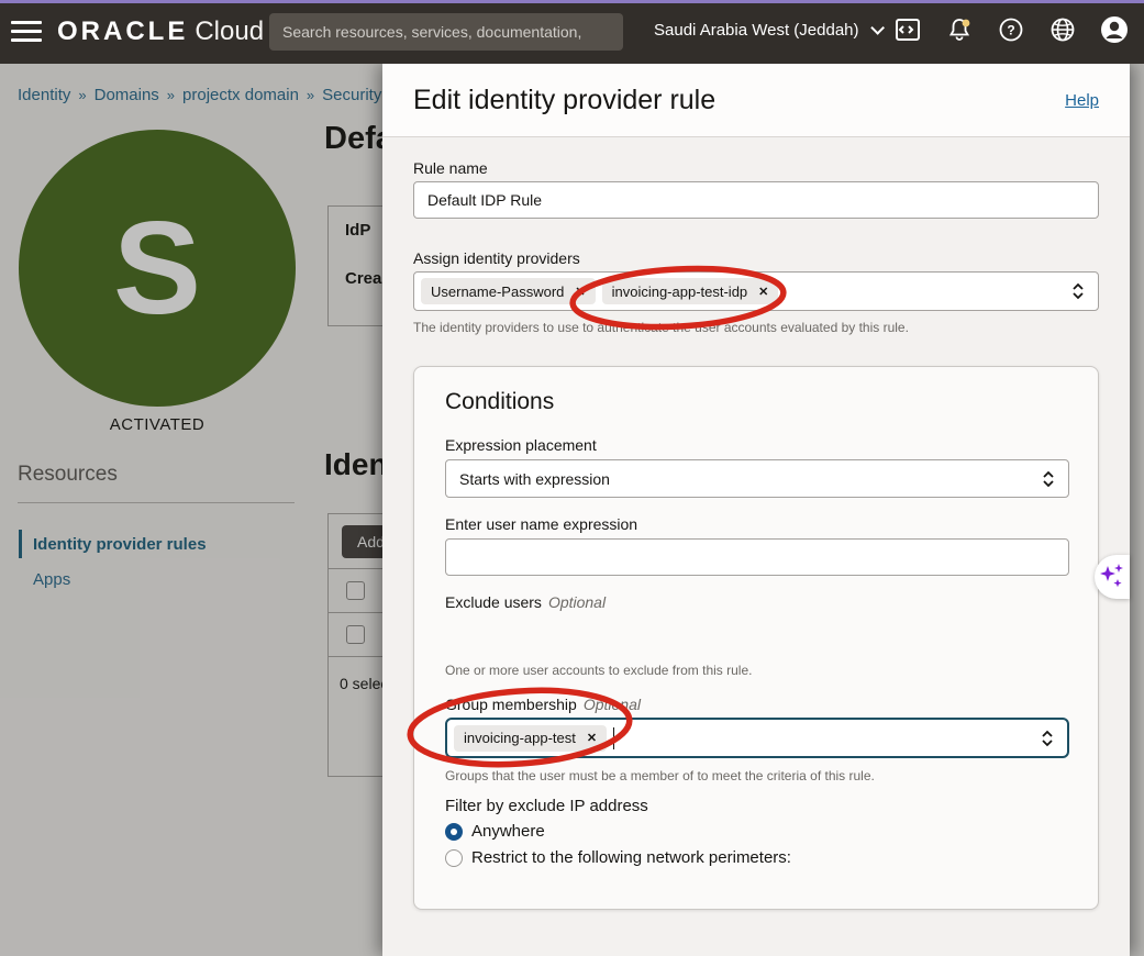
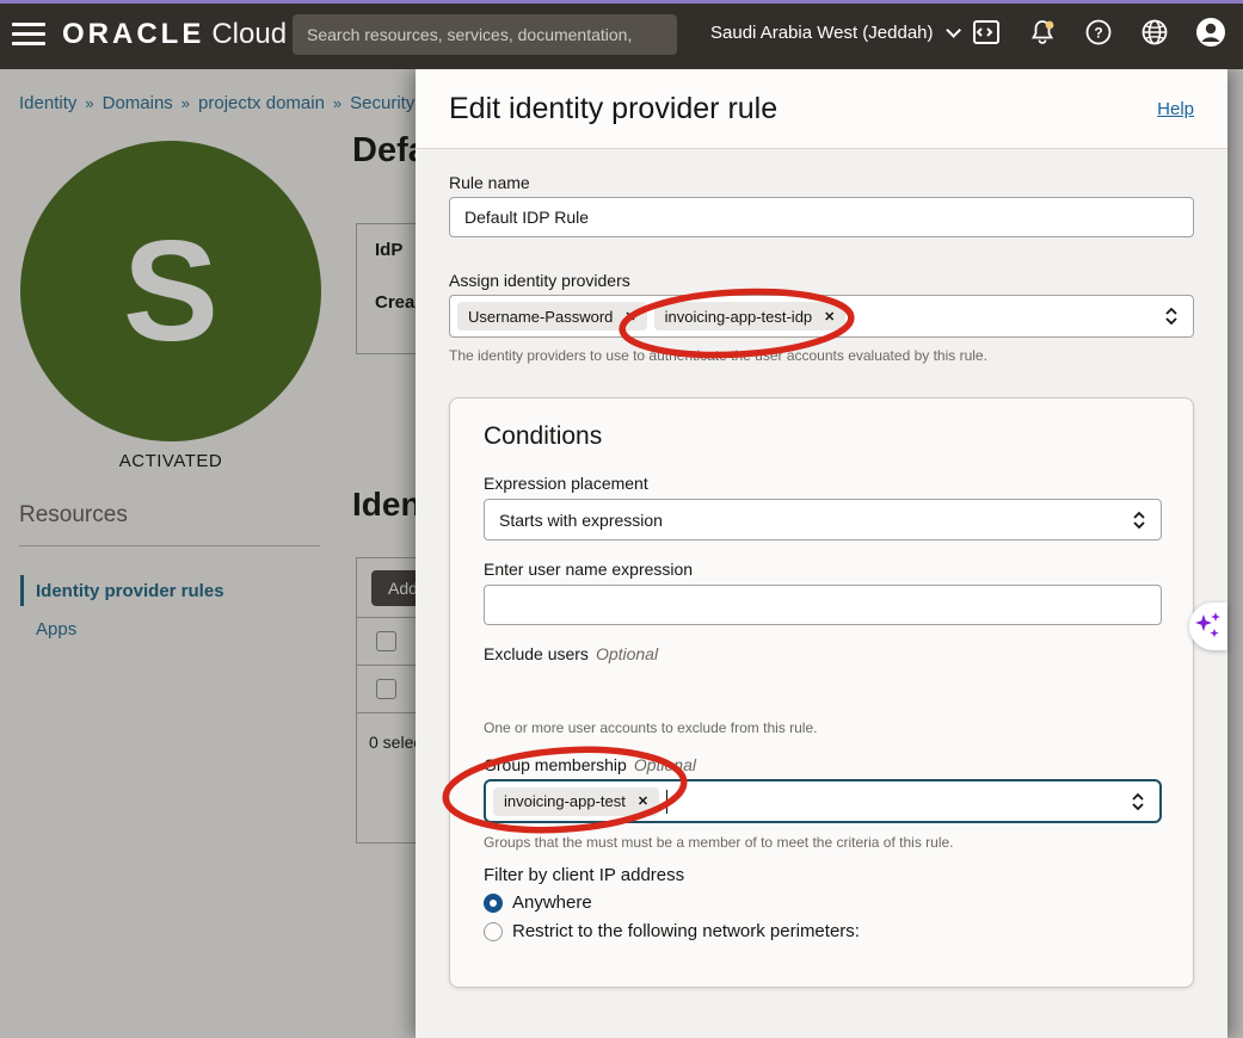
  Identity » Domains » projectx domain » Security
  S
  ACTIVATED
  Resources
  Identity provider rules
  Apps
  Def
  IdP
  Crea
  Iden
  Add
  0 sele
  ORACLE Cloud
  Search resources, services, documentation,
  Saudi Arabia West (Jeddah)
  ?
  Edit identity provider rule
  Help
  Rule name
  Default IDP Rule
  Assign identity providers
  Username-Password
  invoicing-app-test-idp
  ✕
  The identity providers to use to autser accounts evaluated by this rule.
  Conditions
  Expression placement
  Starts with expression
  Enter user name expression
  Exclude users Optional
  One or more user accounts to exclude from this rule.
  roup membership Optnal
  invoicing-app-test
  ✕
- Groups that the user must be a member of to meet the criteria of this rule.
+ Groups that the must must be a member of to meet the criteria of this rule.
- Filter by exclude IP address
+ Filter by client IP address
  Anywhere
  Restrict to the following network perimeters:
